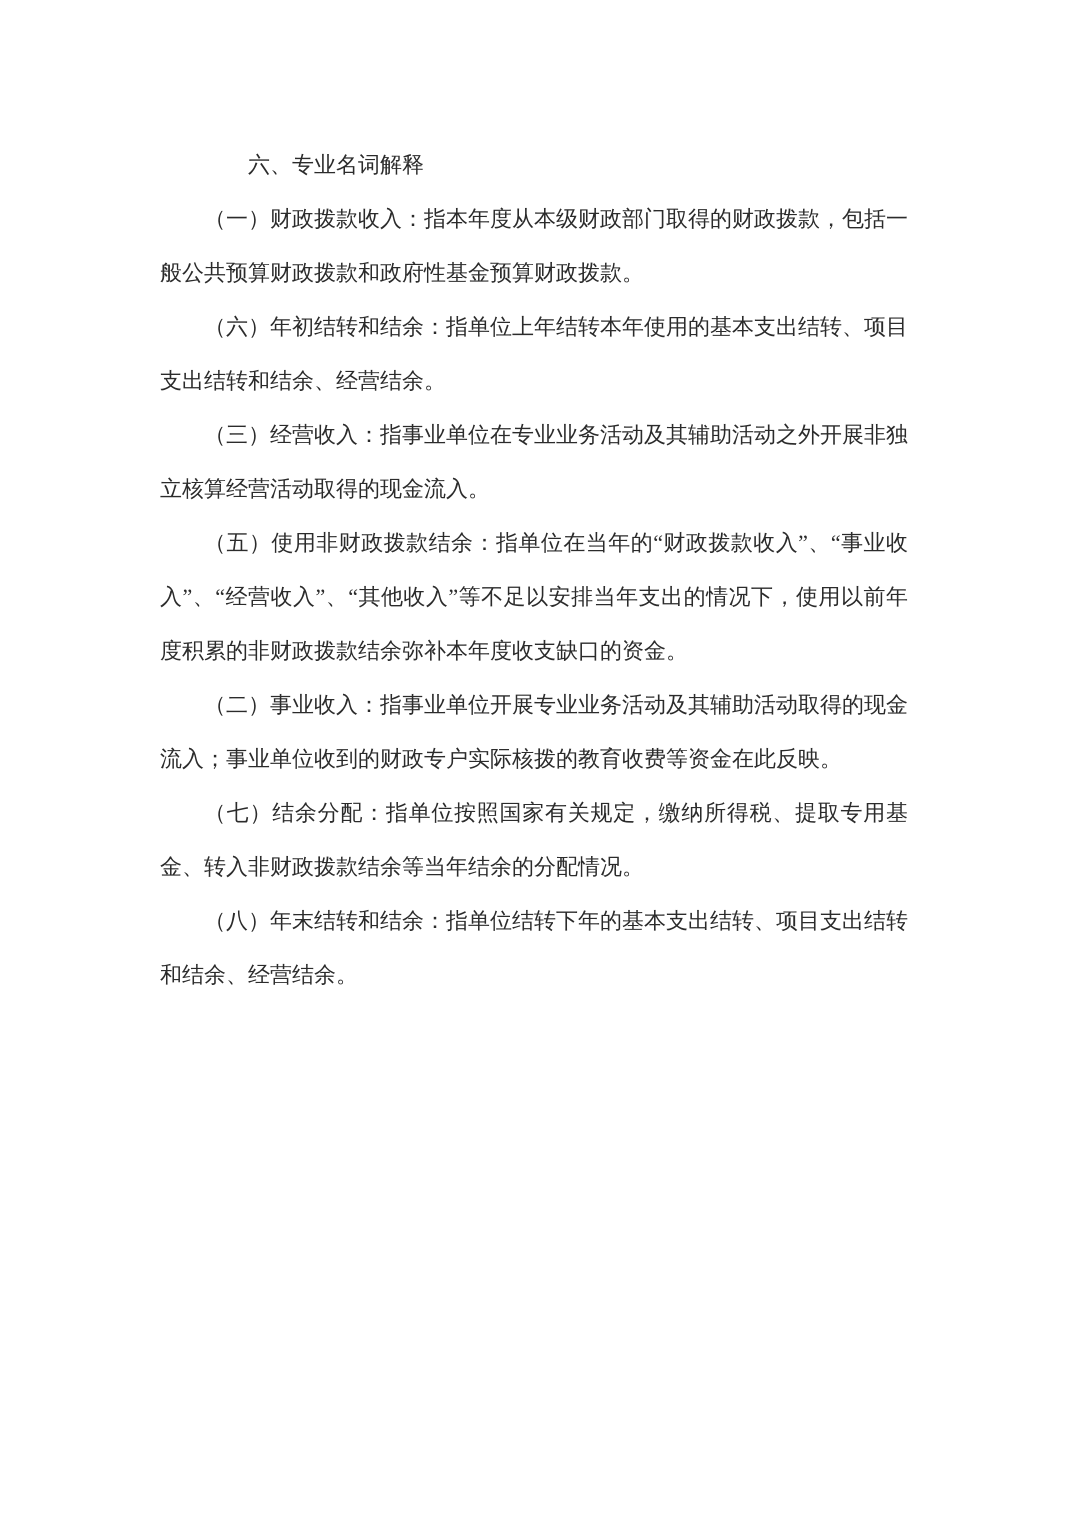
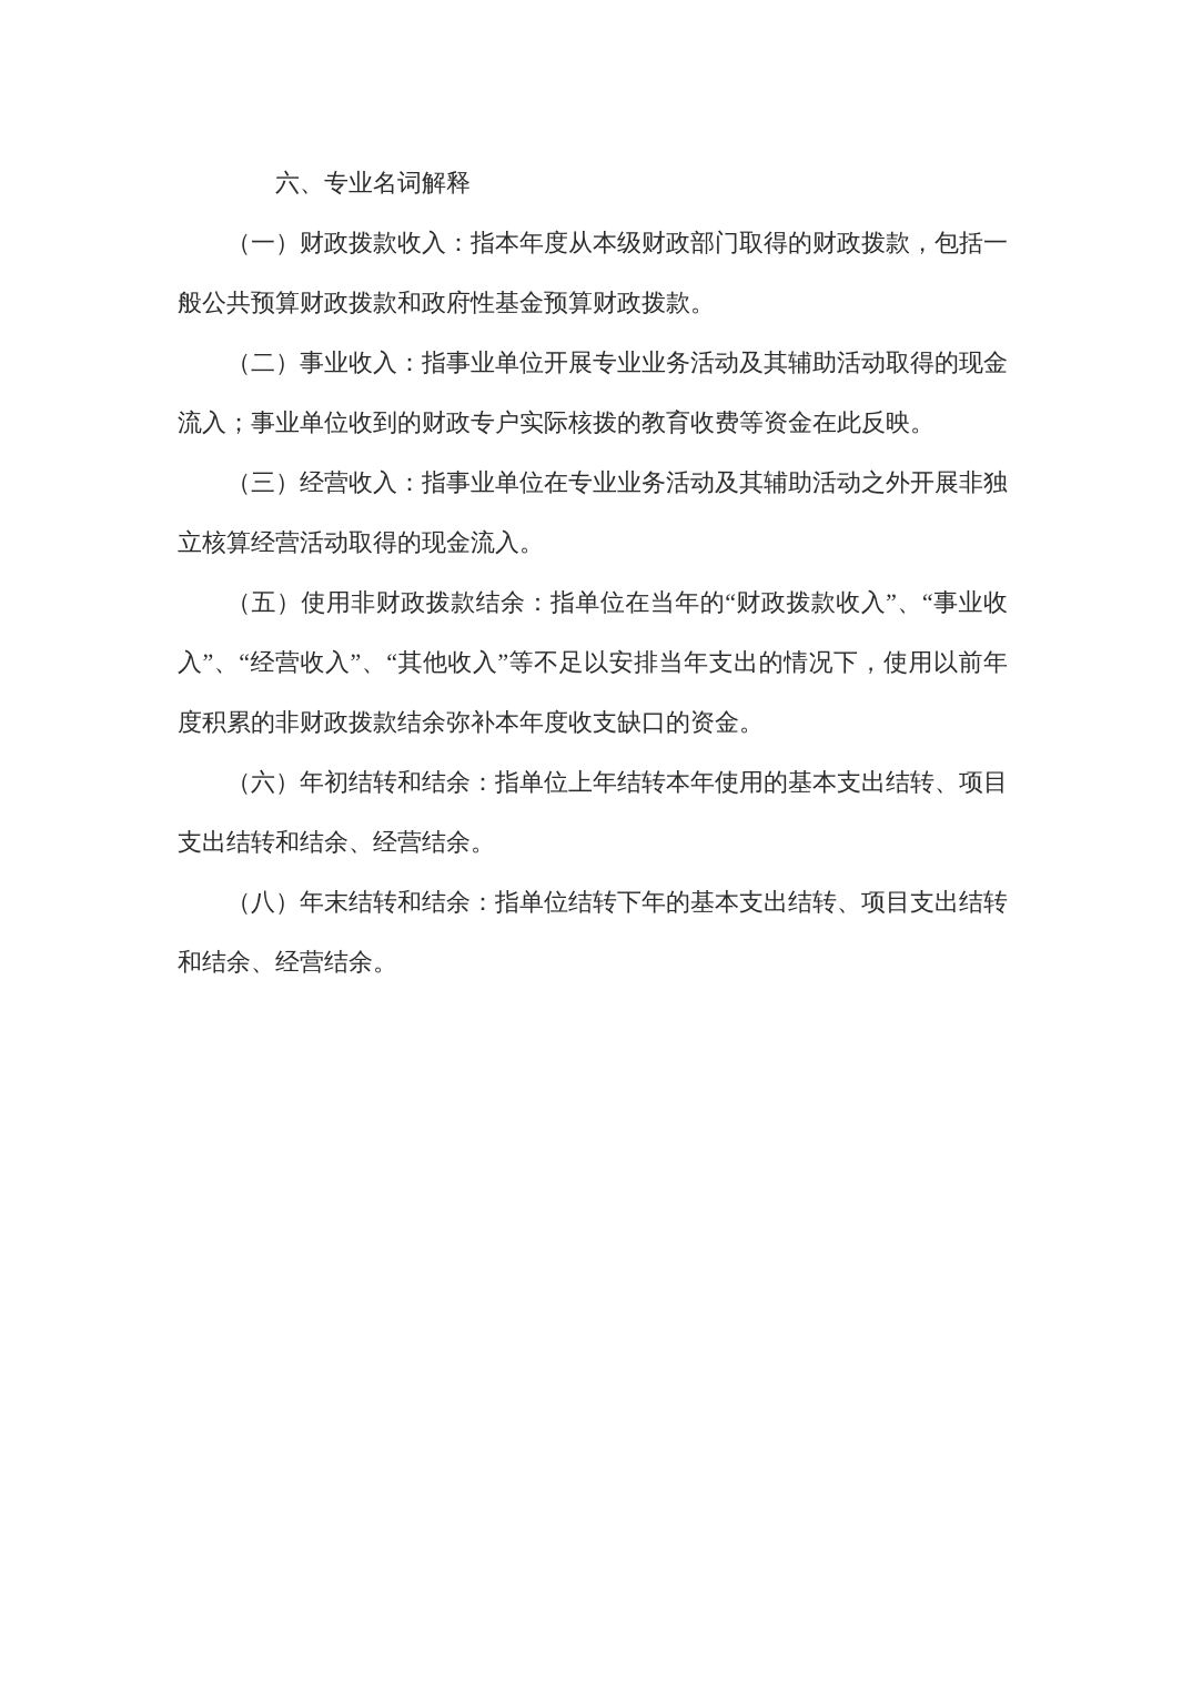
  六、专业名词解释
  （一）财政拨款收入：指本年度从本级财政部门取得的财政拨款，包括一般公共预算财政拨款和政府性基金预算财政拨款。
- （六）年初结转和结余：指单位上年结转本年使用的基本支出结转、项目支出结转和结余、经营结余。
+ （二）事业收入：指事业单位开展专业业务活动及其辅助活动取得的现金流入；事业单位收到的财政专户实际核拨的教育收费等资金在此反映。
  （三）经营收入：指事业单位在专业业务活动及其辅助活动之外开展非独立核算经营活动取得的现金流入。
  （五）使用非财政拨款结余：指单位在当年的“财政拨款收入”、“事业收入”、“经营收入”、“其他收入”等不足以安排当年支出的情况下，使用以前年度积累的非财政拨款结余弥补本年度收支缺口的资金。
- （二）事业收入：指事业单位开展专业业务活动及其辅助活动取得的现金流入；事业单位收到的财政专户实际核拨的教育收费等资金在此反映。
+ （六）年初结转和结余：指单位上年结转本年使用的基本支出结转、项目支出结转和结余、经营结余。
- （七）结余分配：指单位按照国家有关规定，缴纳所得税、提取专用基金、转入非财政拨款结余等当年结余的分配情况。
  （八）年末结转和结余：指单位结转下年的基本支出结转、项目支出结转和结余、经营结余。
